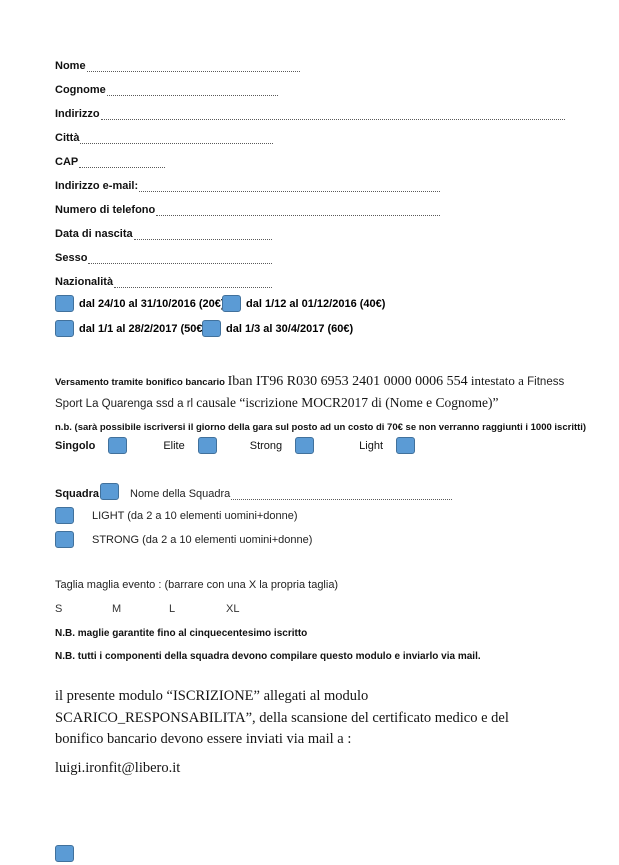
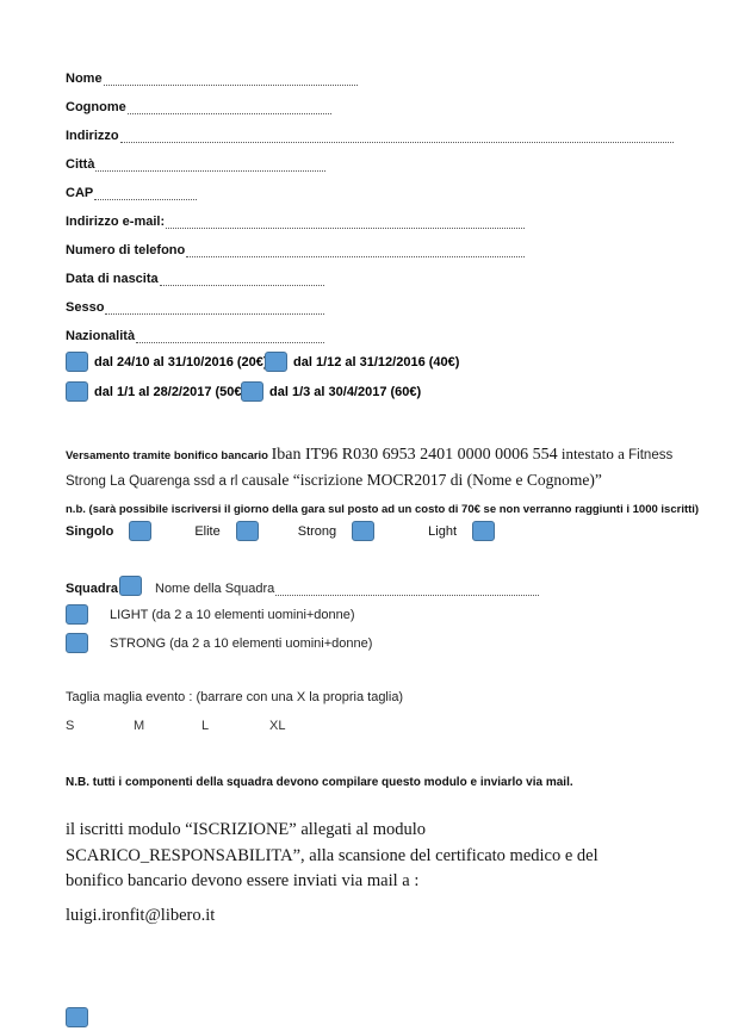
  Nome
  Cognome
  Indirizzo
  Città
  CAP
  Indirizzo e-mail:
  Numero di telefono
  Data di nascita
  Sesso
  Nazionalità
  dal 24/10 al 31/10/2016 (20€
- dal 1/12 al 01/12/2016 (40€)
+ dal 1/12 al 31/12/2016 (40€)
  dal 1/1 al 28/2/2017 (50€
  dal 1/3 al 30/4/2017 (60€)
  Versamento tramite bonifico bancario Iban IT96 R030 6953 2401 0000 0006 554 intestato a Fitness
- Sport La Quarenga ssd a rl causale “iscrizione MOCR2017 di (Nome e Cognome)”
+ Strong La Quarenga ssd a rl causale “iscrizione MOCR2017 di (Nome e Cognome)”
  n.b. (sarà possibile iscriversi il giorno della gara sul posto ad un costo di 70€ se non verranno raggiunti i 1000 iscritti)
  Singolo
  Elite
  Strong
  Light
  Squadra
  Nome della Squadra
  LIGHT (da 2 a 10 elementi uomini+donne)
  STRONG (da 2 a 10 elementi uomini+donne)
  Taglia maglia evento : (barrare con una X la propria taglia)
  S
  M
  L
  XL
- N.B. maglie garantite fino al cinquecentesimo iscritto
  N.B. tutti i componenti della squadra devono compilare questo modulo e inviarlo via mail.
- il presente modulo “ISCRIZIONE” allegati al modulo
+ il iscritti modulo “ISCRIZIONE” allegati al modulo
- SCARICO_RESPONSABILITA”, della scansione del certificato medico e del
+ SCARICO_RESPONSABILITA”, alla scansione del certificato medico e del
  bonifico bancario devono essere inviati via mail a :
  luigi.ironfit@libero.it
